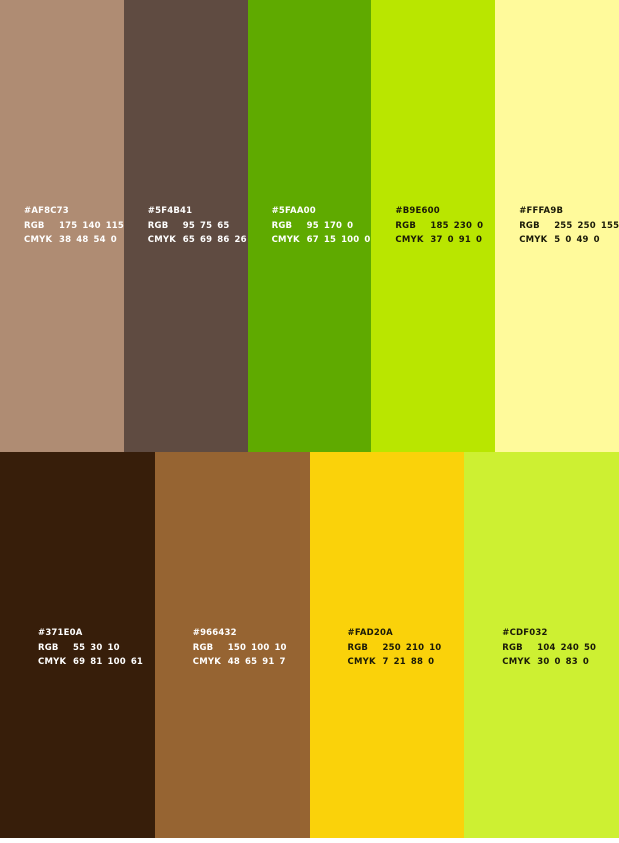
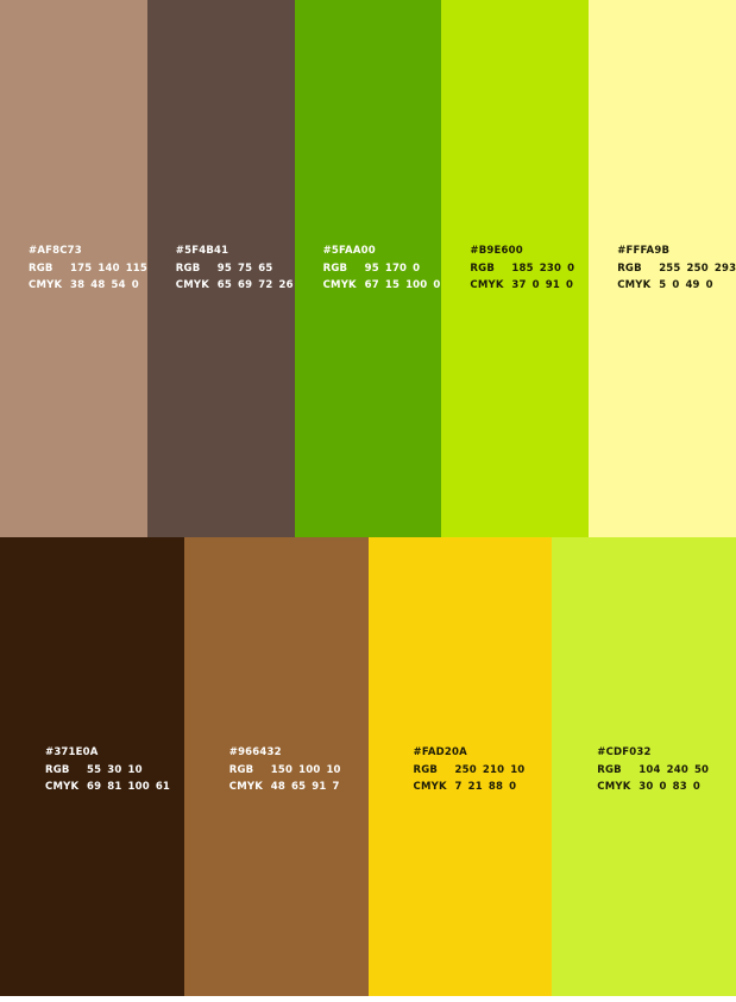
  #AF8C73
  RGB
  175 140 115
  CMYK
  38 48 54 0
  #5F4B41
  RGB
  95 75 65
  CMYK
- 65 69 86 26
+ 65 69 72 26
  #5FAA00
  RGB
  95 170 0
  CMYK
  67 15 100 0
  #B9E600
  RGB
  185 230 0
  CMYK
  37 0 91 0
  #FFFA9B
  RGB
- 255 250 155
+ 255 250 293
  CMYK
  5 0 49 0
  #371E0A
  RGB
  55 30 10
  CMYK
  69 81 100 61
  #966432
  RGB
  150 100 10
  CMYK
  48 65 91 7
  #FAD20A
  RGB
  250 210 10
  CMYK
  7 21 88 0
  #CDF032
  RGB
  104 240 50
  CMYK
  30 0 83 0
